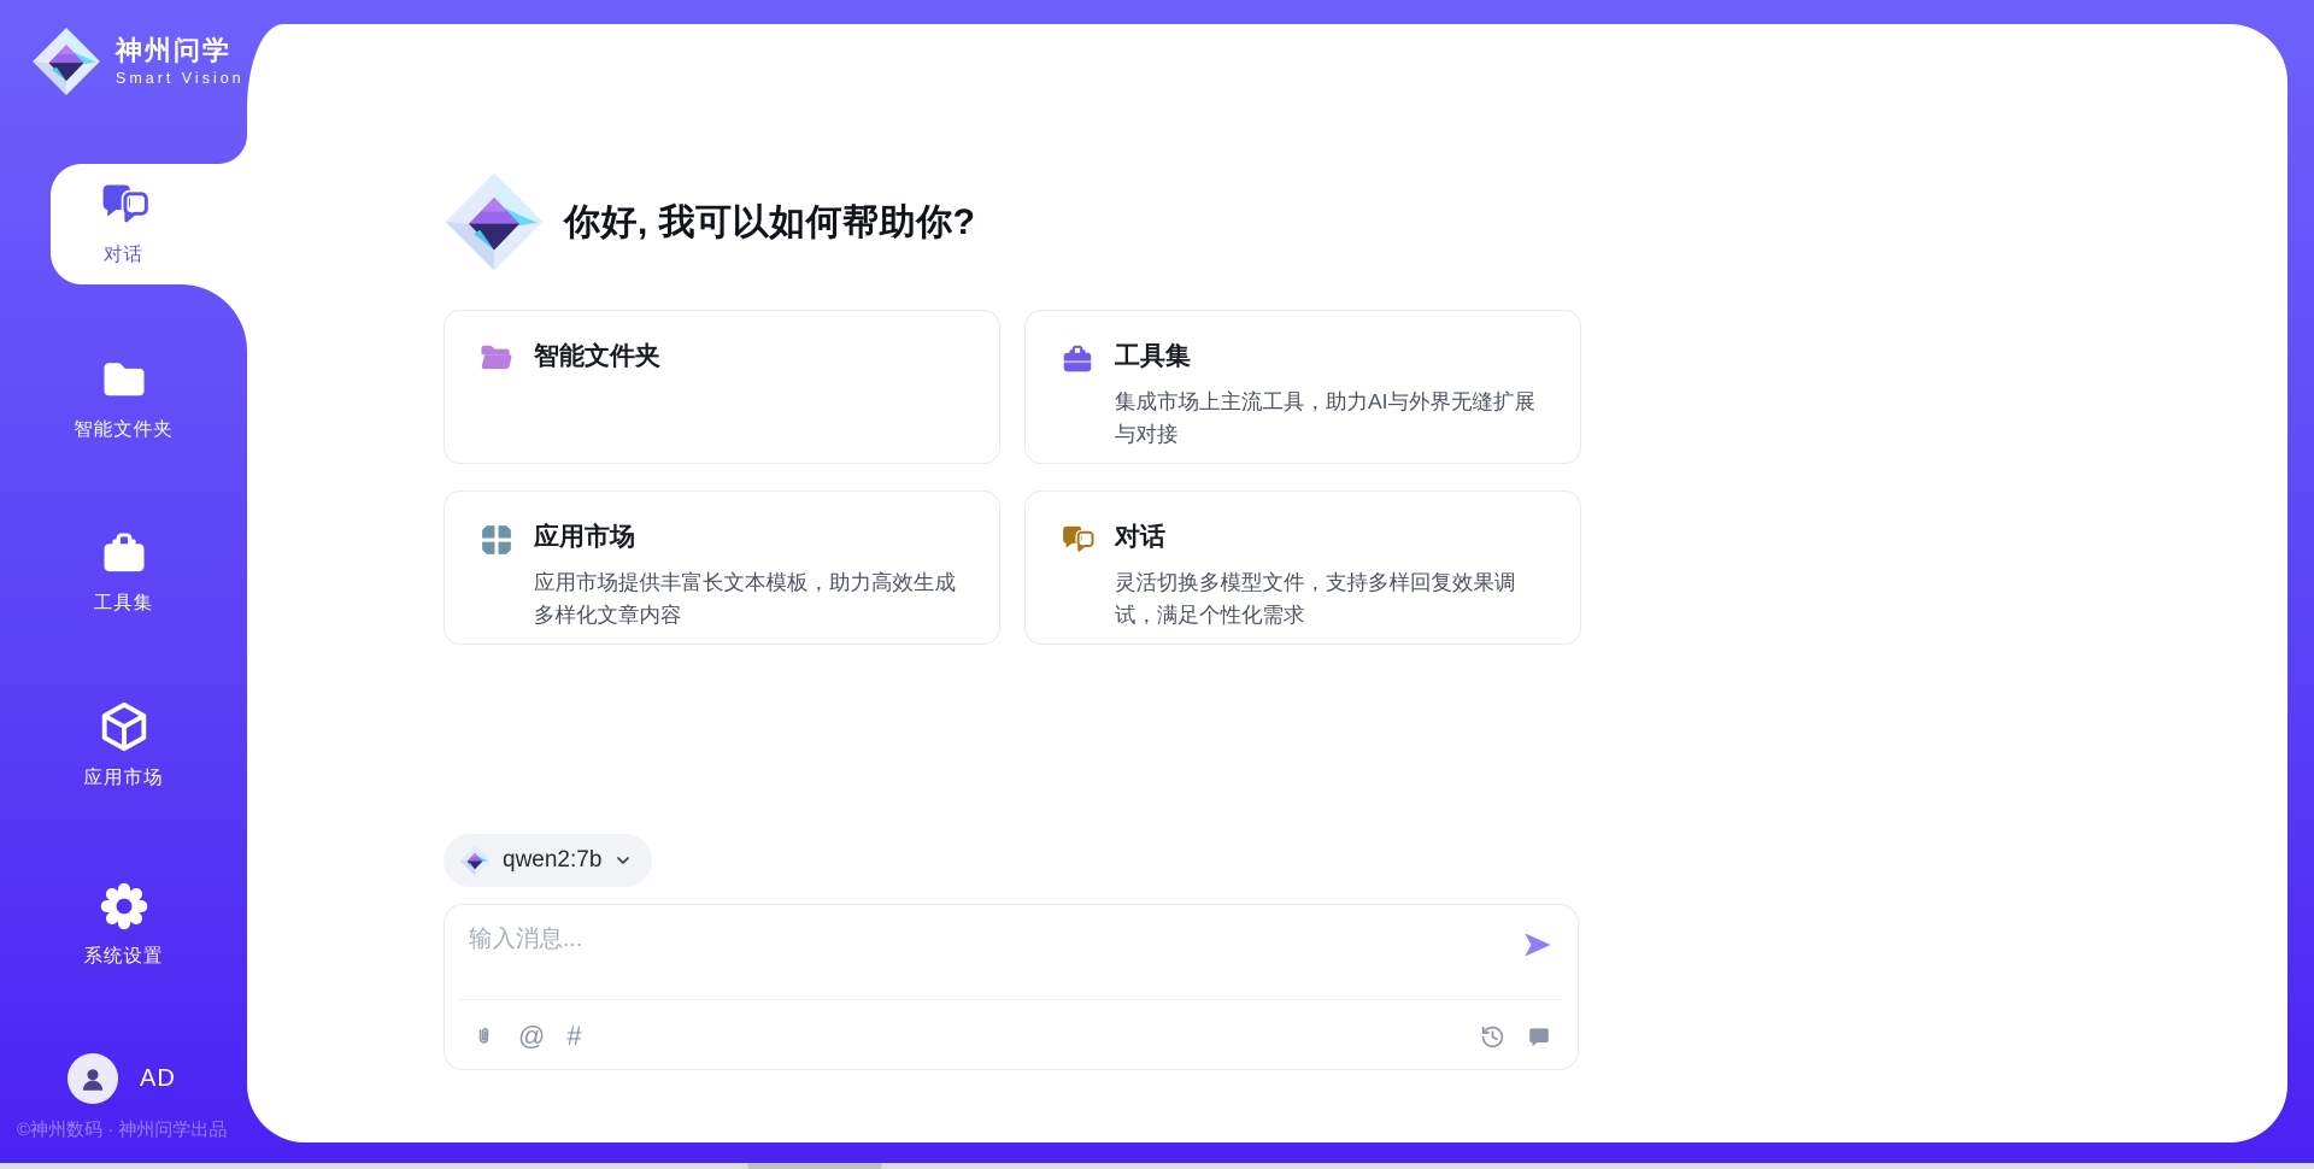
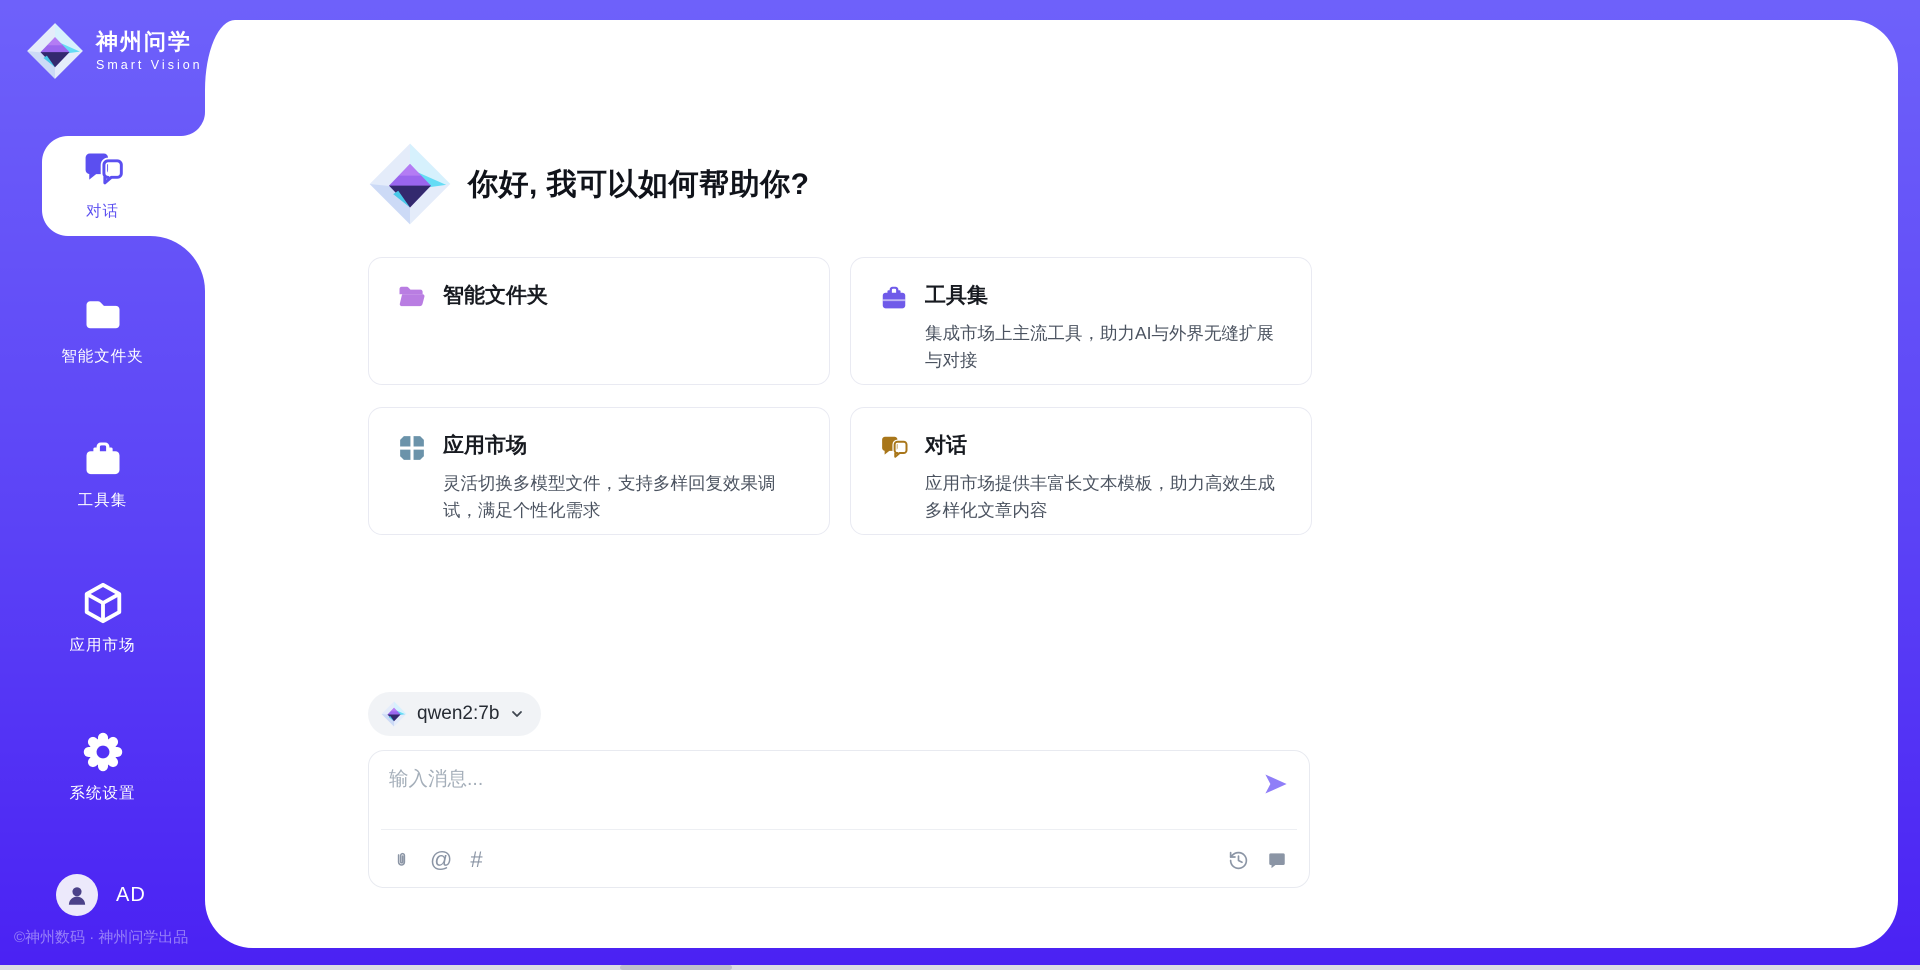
  神州问学
  Smart Vision
  对话
  智能文件夹
  工具集
  应用市场
  系统设置
  AD
  ©神州数码 · 神州问学出品
  你好, 我可以如何帮助你?
  智能文件夹
  工具集
  集成市场上主流工具，助力AI与外界无缝扩展与对接
  应用市场
- 应用市场提供丰富长文本模板，助力高效生成多样化文章内容
+ 灵活切换多模型文件，支持多样回复效果调试，满足个性化需求
  对话
- 灵活切换多模型文件，支持多样回复效果调试，满足个性化需求
+ 应用市场提供丰富长文本模板，助力高效生成多样化文章内容
  qwen2:7b
  输入消息...
  @
  #
